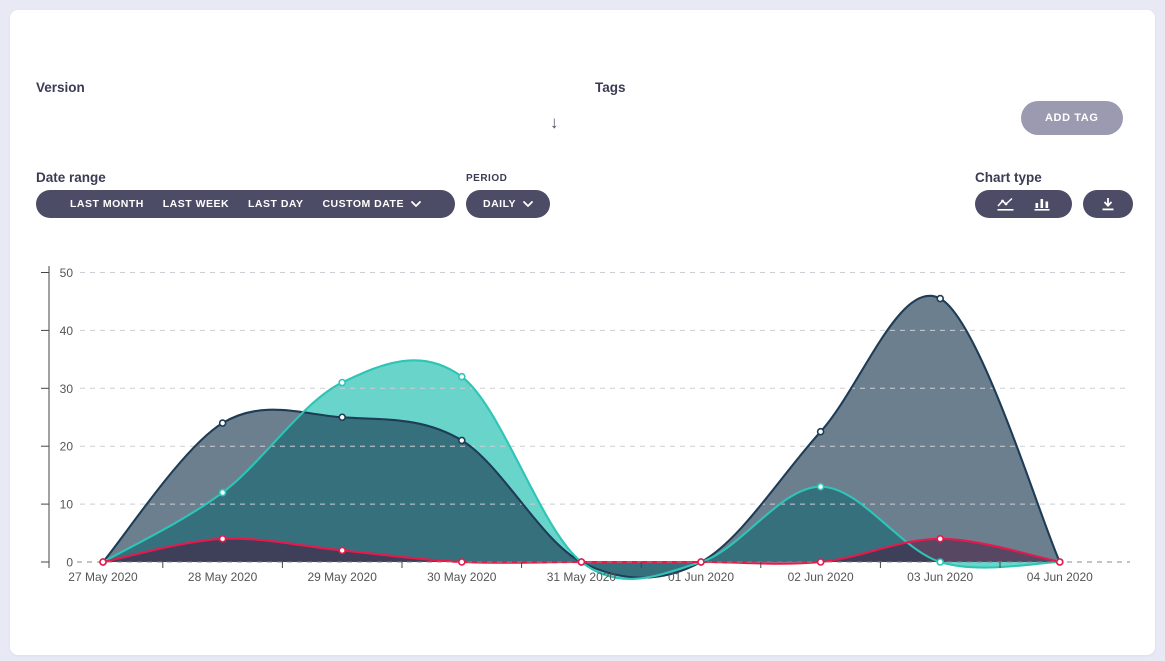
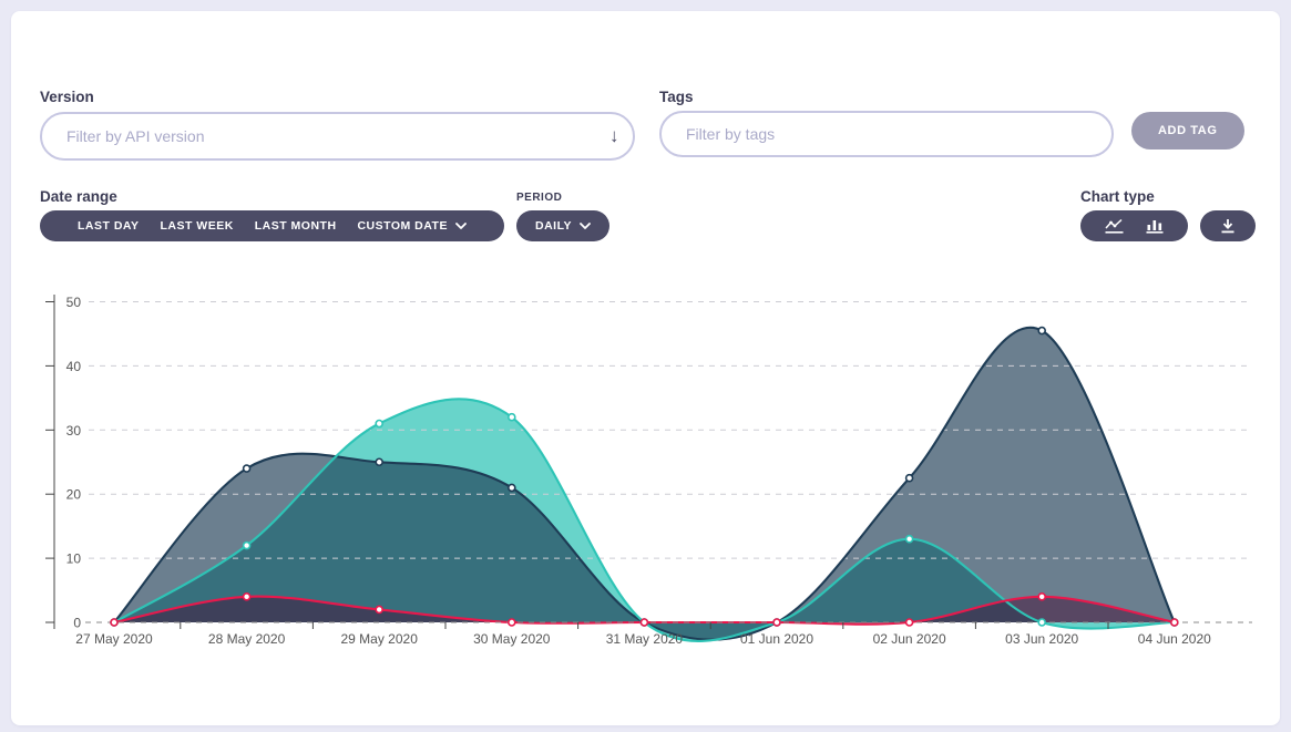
  Version
+ Filter by API version
  ↓
  Tags
+ Filter by tags
  ADD TAG
  Date range
- LAST MONTH
+ LAST DAY
  LAST WEEK
- LAST DAY
+ LAST MONTH
  CUSTOM DATE
  PERIOD
  DAILY
  Chart type
  0
  10
  20
  30
  40
  50
  27 May 2020
  28 May 2020
  29 May 2020
  30 May 2020
  31 May 2020
  01 Jun 2020
  02 Jun 2020
  03 Jun 2020
  04 Jun 2020
